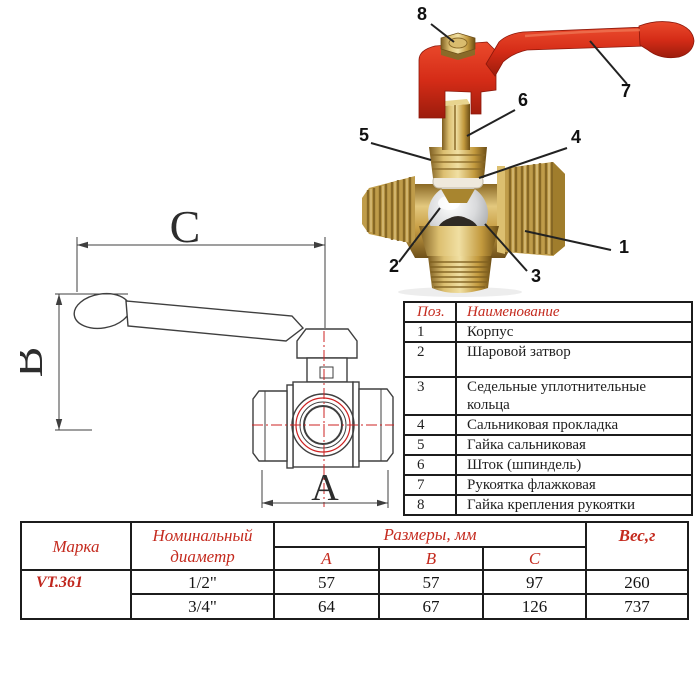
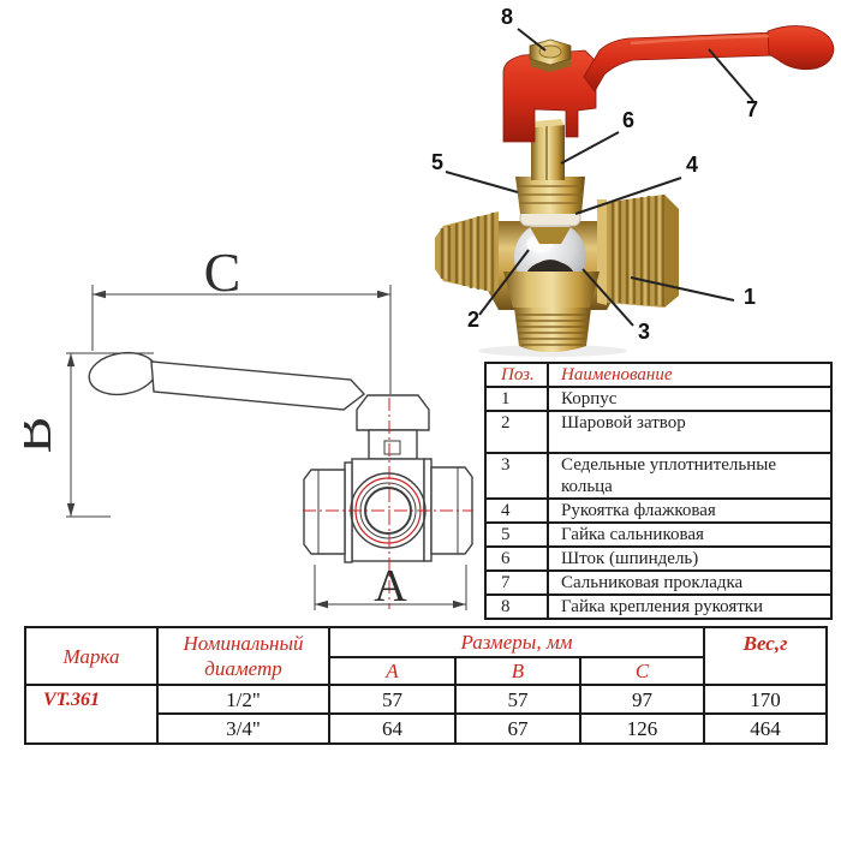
  8
  7
  6
  5
  4
  1
  2
  3
  C
  A
  Поз.	Наименование
  1	Корпус
  2	Шаровой затвор
  3	Седельные уплотнительные кольца
- 4	Сальниковая прокладка
+ 4	Рукоятка флажковая
  5	Гайка сальниковая
  6	Шток (шпиндель)
- 7	Рукоятка флажковая
+ 7	Сальниковая прокладка
  8	Гайка крепления рукоятки
  Марка	Номинальный диаметр	Размеры, мм	Вес,г
  A	B	C
- VT.361	1/2"	57	57	97	260
+ VT.361	1/2"	57	57	97	170
- 3/4"	64	67	126	737
+ 3/4"	64	67	126	464
